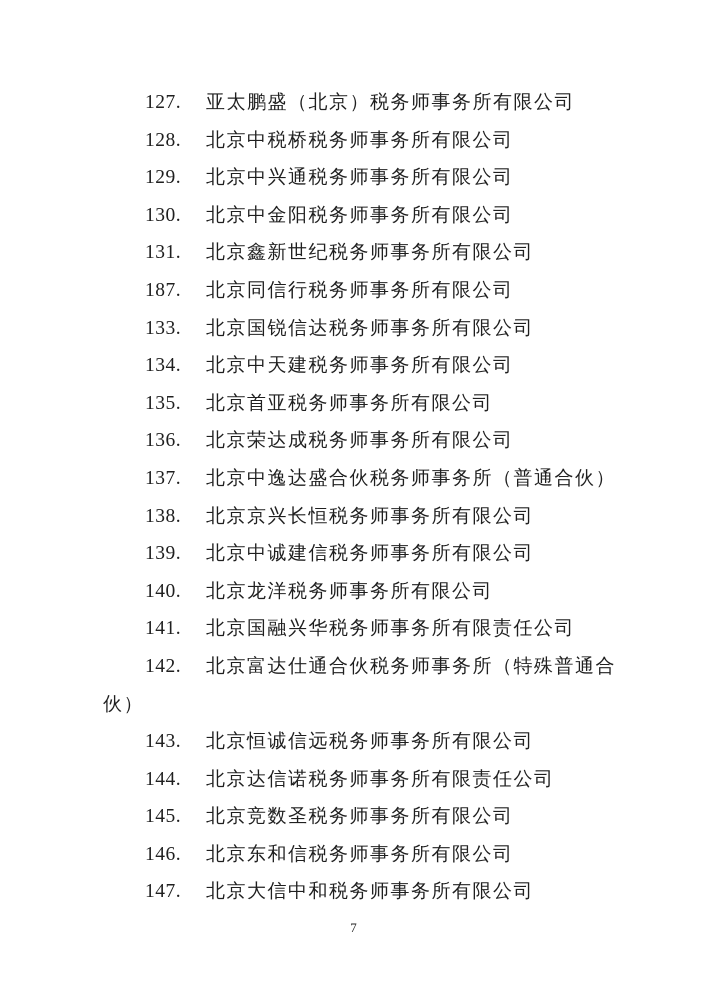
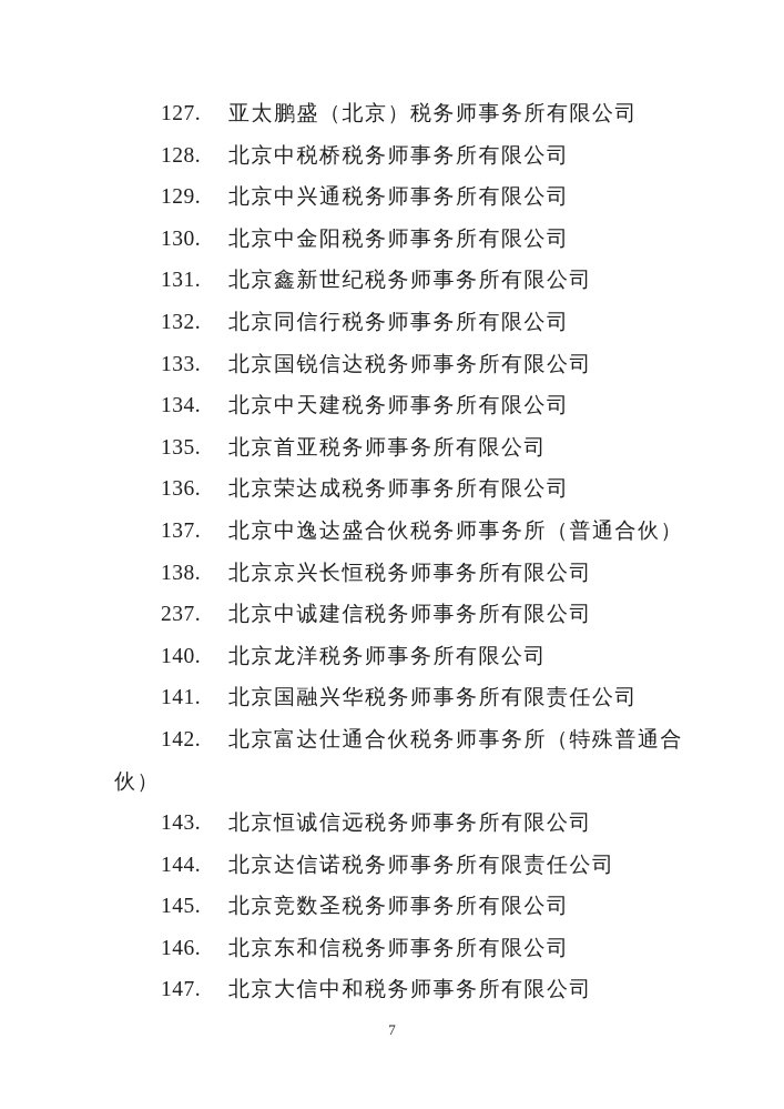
  127. 亚太鹏盛（北京）税务师事务所有限公司
  128. 北京中税桥税务师事务所有限公司
  129. 北京中兴通税务师事务所有限公司
  130. 北京中金阳税务师事务所有限公司
  131. 北京鑫新世纪税务师事务所有限公司
- 187. 北京同信行税务师事务所有限公司
+ 132. 北京同信行税务师事务所有限公司
  133. 北京国锐信达税务师事务所有限公司
  134. 北京中天建税务师事务所有限公司
  135. 北京首亚税务师事务所有限公司
  136. 北京荣达成税务师事务所有限公司
  137. 北京中逸达盛合伙税务师事务所（普通合伙）
  138. 北京京兴长恒税务师事务所有限公司
- 139. 北京中诚建信税务师事务所有限公司
+ 237. 北京中诚建信税务师事务所有限公司
  140. 北京龙洋税务师事务所有限公司
  141. 北京国融兴华税务师事务所有限责任公司
  142. 北京富达仕通合伙税务师事务所（特殊普通合
  伙）
  143. 北京恒诚信远税务师事务所有限公司
  144. 北京达信诺税务师事务所有限责任公司
  145. 北京竞数圣税务师事务所有限公司
  146. 北京东和信税务师事务所有限公司
  147. 北京大信中和税务师事务所有限公司
  7
